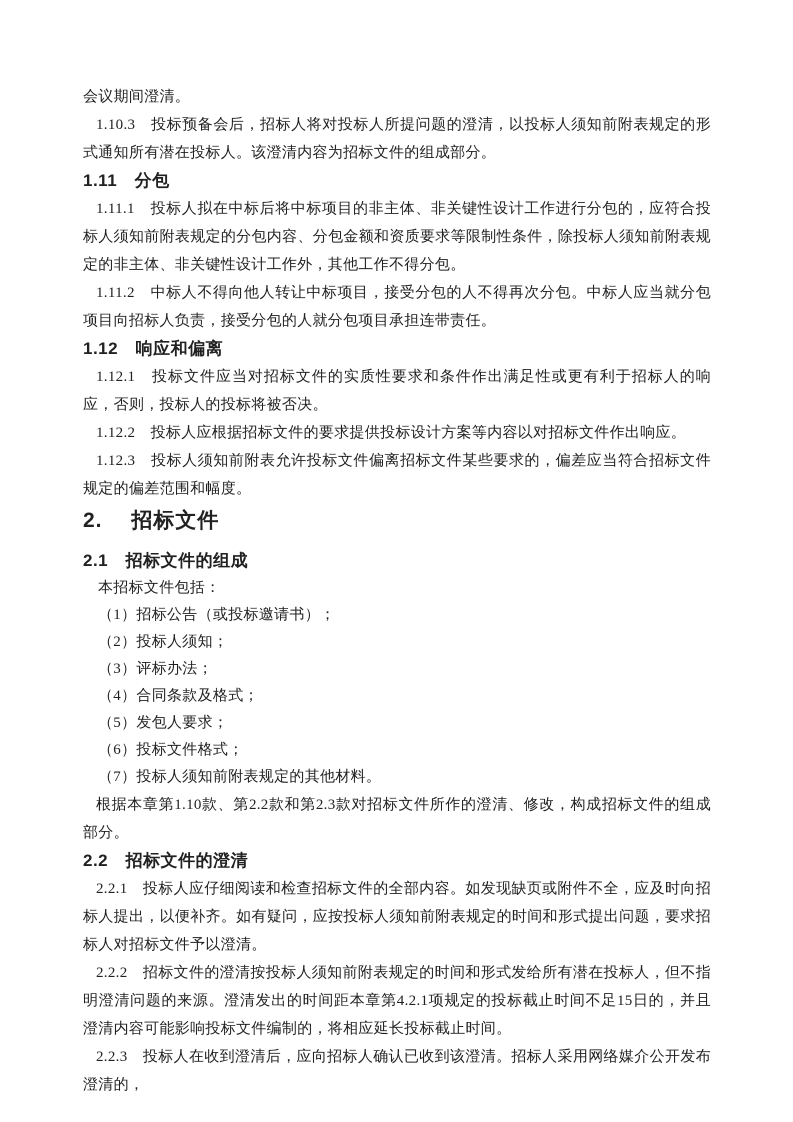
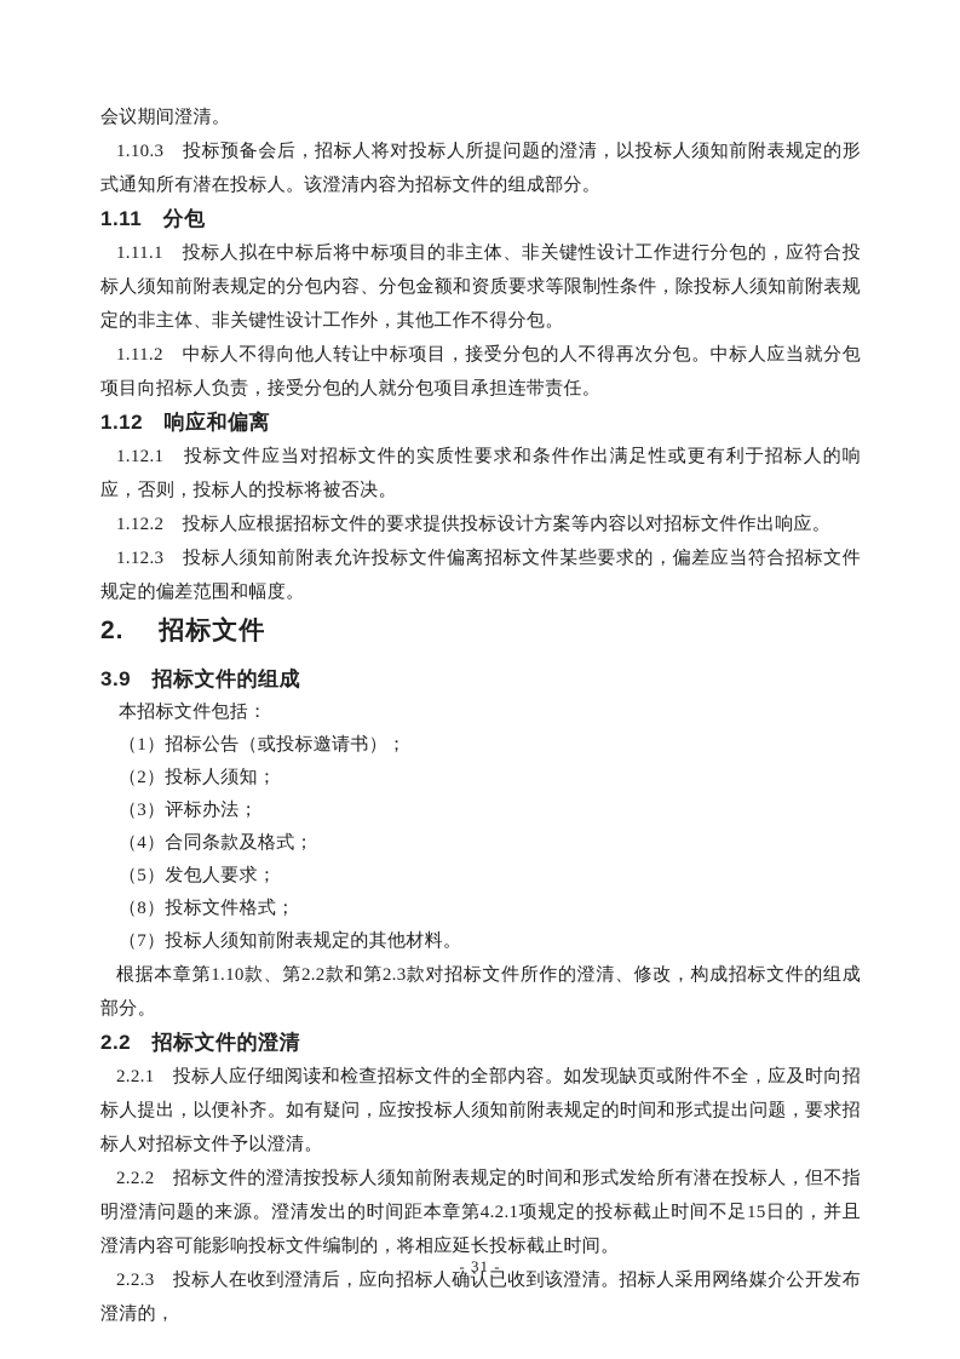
  会议期间澄清。
  1.10.3 投标预备会后，招标人将对投标人所提问题的澄清，以投标人须知前附表规定的形式通知所有潜在投标人。该澄清内容为招标文件的组成部分。
  1.11 分包
  1.11.1 投标人拟在中标后将中标项目的非主体、非关键性设计工作进行分包的，应符合投标人须知前附表规定的分包内容、分包金额和资质要求等限制性条件，除投标人须知前附表规定的非主体、非关键性设计工作外，其他工作不得分包。
  1.11.2 中标人不得向他人转让中标项目，接受分包的人不得再次分包。中标人应当就分包项目向招标人负责，接受分包的人就分包项目承担连带责任。
  1.12 响应和偏离
  1.12.1 投标文件应当对招标文件的实质性要求和条件作出满足性或更有利于招标人的响应，否则，投标人的投标将被否决。
  1.12.2 投标人应根据招标文件的要求提供投标设计方案等内容以对招标文件作出响应。
  1.12.3 投标人须知前附表允许投标文件偏离招标文件某些要求的，偏差应当符合招标文件规定的偏差范围和幅度。
  2. 招标文件
- 2.1 招标文件的组成
+ 3.9 招标文件的组成
  本招标文件包括：
  （1）招标公告（或投标邀请书）；
  （2）投标人须知；
  （3）评标办法；
  （4）合同条款及格式；
  （5）发包人要求；
- （6）投标文件格式；
+ （8）投标文件格式；
  （7）投标人须知前附表规定的其他材料。
  根据本章第1.10款、第2.2款和第2.3款对招标文件所作的澄清、修改，构成招标文件的组成部分。
  2.2 招标文件的澄清
  2.2.1 投标人应仔细阅读和检查招标文件的全部内容。如发现缺页或附件不全，应及时向招标人提出，以便补齐。如有疑问，应按投标人须知前附表规定的时间和形式提出问题，要求招标人对招标文件予以澄清。
  2.2.2 招标文件的澄清按投标人须知前附表规定的时间和形式发给所有潜在投标人，但不指明澄清问题的来源。澄清发出的时间距本章第4.2.1项规定的投标截止时间不足15日的，并且澄清内容可能影响投标文件编制的，将相应延长投标截止时间。
  2.2.3 投标人在收到澄清后，应向招标人确认已收到该澄清。招标人采用网络媒介公开发布澄清的，
+ - 31 -
